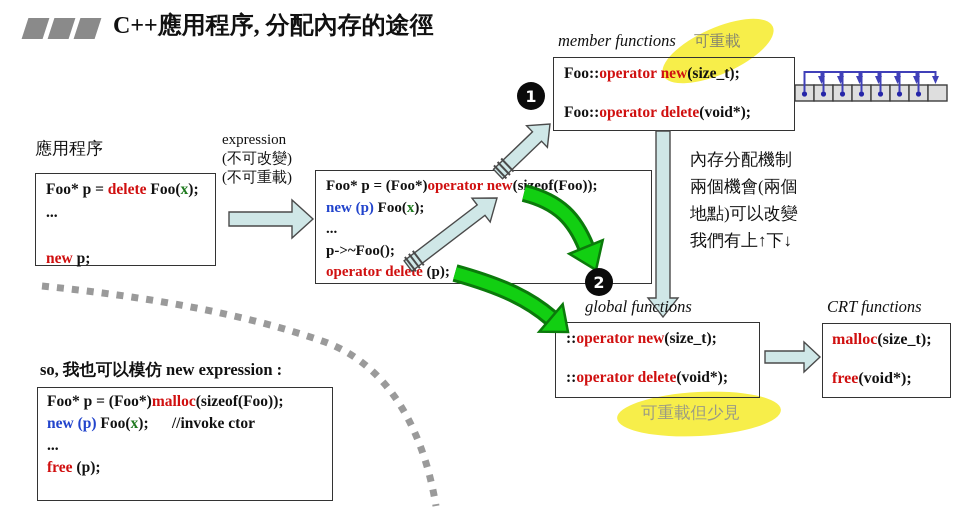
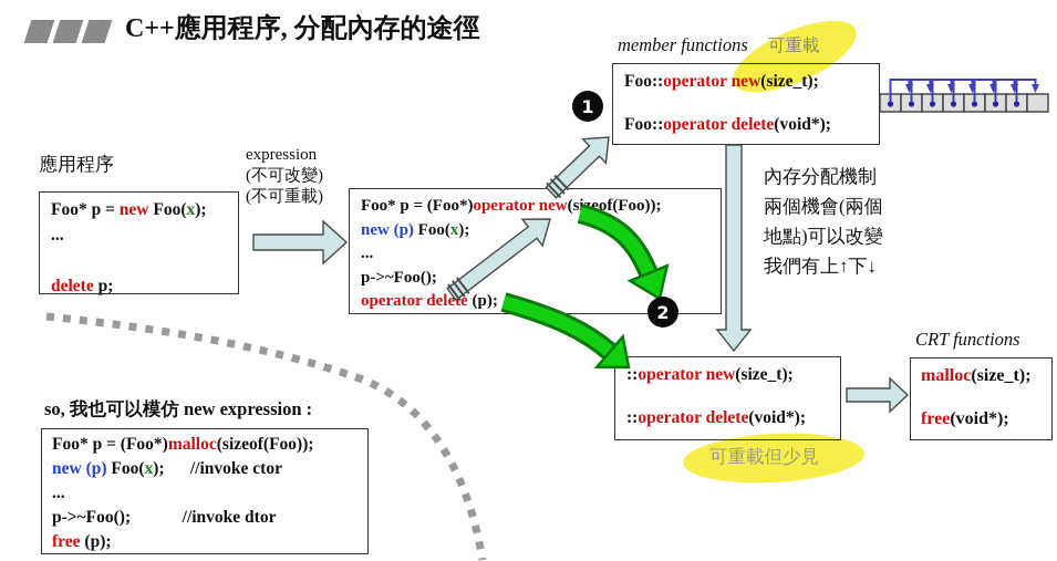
  C++應用程序, 分配內存的途徑
  應用程序
- Foo* p = delete Foo(x);
+ Foo* p = new Foo(x);
  ...
- new p;
+ delete p;
  expression
  (不可改變)
  (不可重載)
  Foo* p = (Foo*)operator new(sieof(Foo));
  new (p) Foo(x);
  ...
  p->~Foo();
  operator delete (p);
  member functions
  可重載
  Foo::operator new(size_t);
  Foo::operator delete(void*);
  內存分配機制
  兩個機會(兩個
  地點)可以改變
  我們有上↑下↓
- global functions
  ::operator new(size_t);
  ::operator delete(void*);
  可重載但少見
  CRT functions
  malloc(size_t);
  free(void*);
  so, 我也可以模仿 new expression :
  Foo* p = (Foo*)malloc(sizeof(Foo));
  new (p) Foo(x); //invoke ctor
  ...
+ p->~Foo(); //invoke dtor
  free (p);
  1
  2
